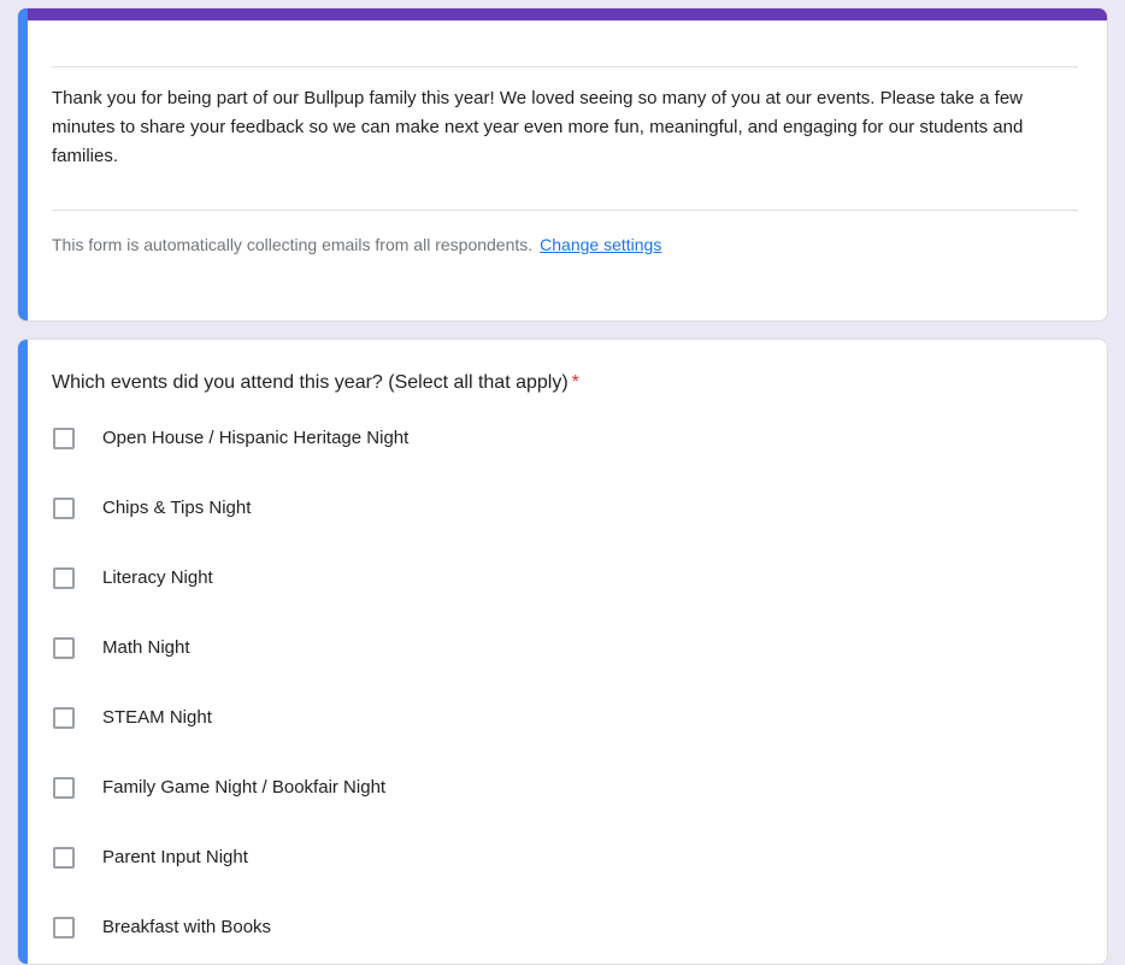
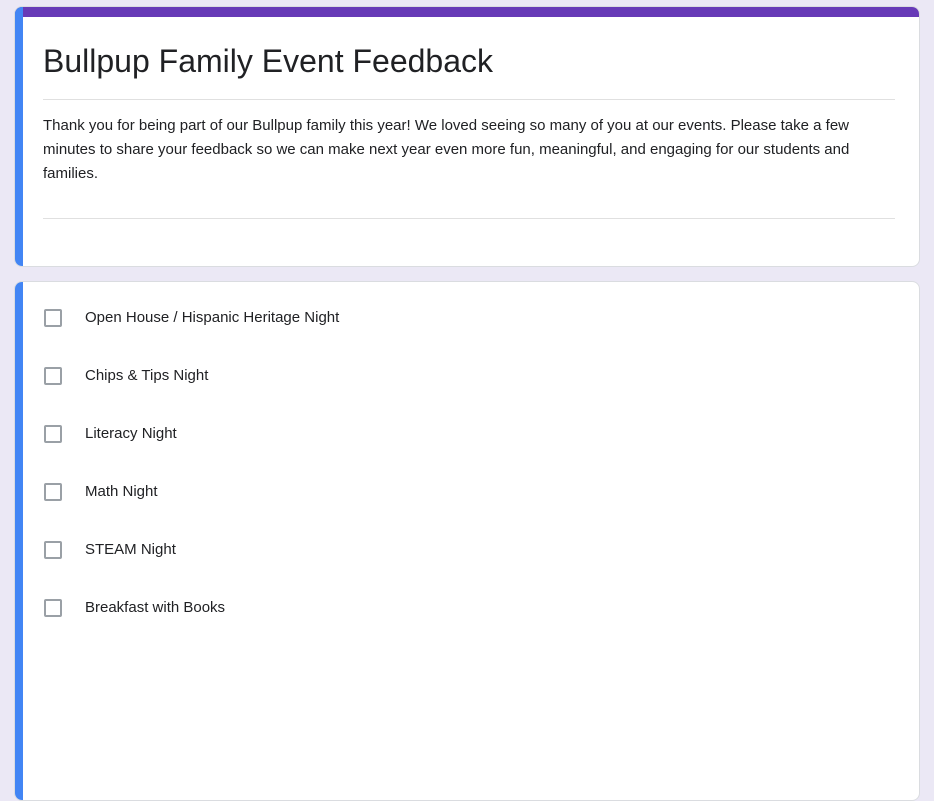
+ Bullpup Family Event Feedback
  Thank you for being part of our Bullpup family this year! We loved seeing so many of you at our events. Please take a few minutes to share your feedback so we can make next year even more fun, meaningful, and engaging for our students and families.
- This form is automatically collecting emails from all respondents. Change settings
- Which events did you attend this year? (Select all that apply) *
  Open House / Hispanic Heritage Night
  Chips & Tips Night
  Literacy Night
  Math Night
  STEAM Night
- Family Game Night / Bookfair Night
- Parent Input Night
  Breakfast with Books
